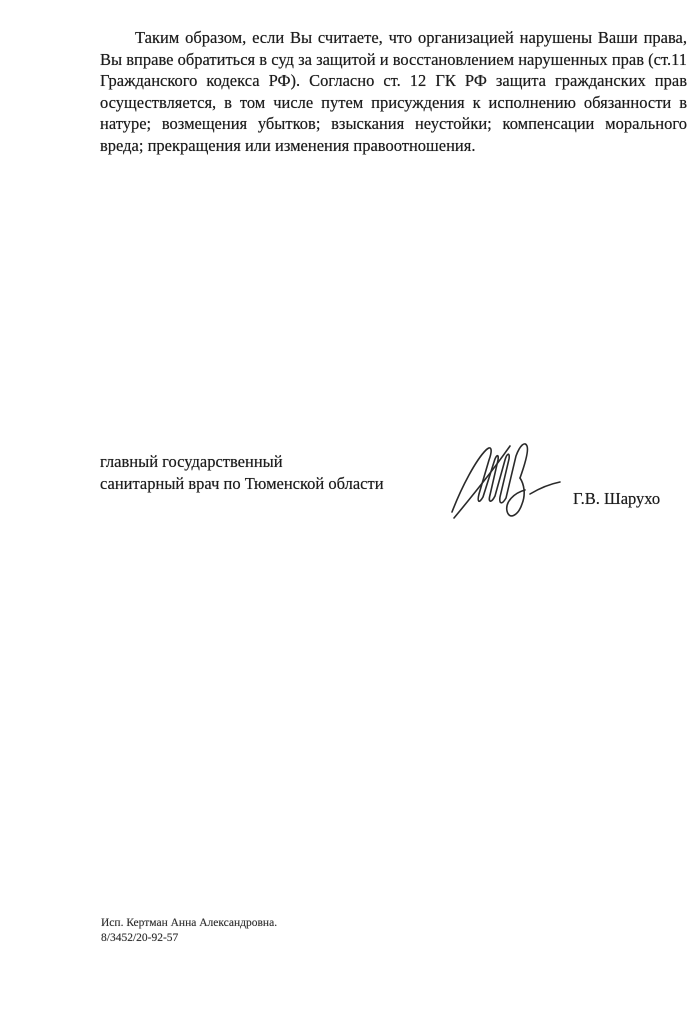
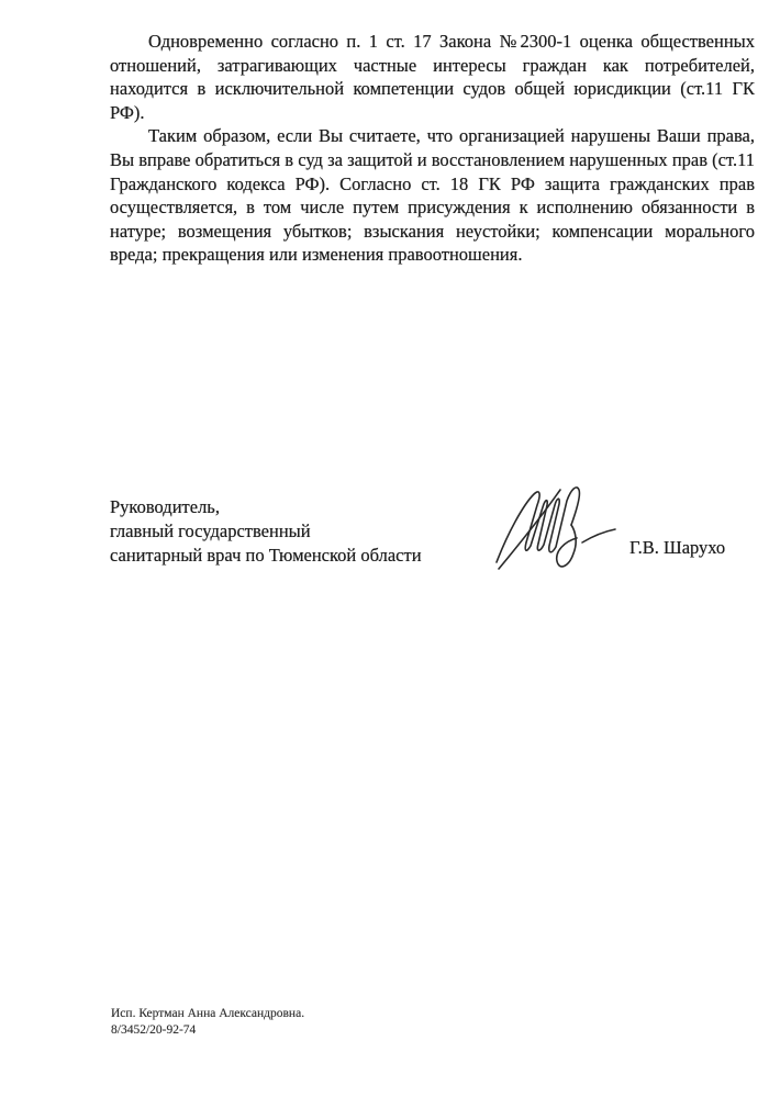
+ Одновременно согласно п. 1 ст. 17 Закона №2300-1 оценка общественных отношений, затрагивающих частные интересы граждан как потребителей, находится в исключительной компетенции судов общей юрисдикции (ст.11 ГК РФ).
- Таким образом, если Вы считаете, что организацией нарушены Ваши права, Вы вправе обратиться в суд за защитой и восстановлением нарушенных прав (ст.11 Гражданского кодекса РФ). Согласно ст. 12 ГК РФ защита гражданских прав осуществляется, в том числе путем присуждения к исполнению обязанности в натуре; возмещения убытков; взыскания неустойки; компенсации морального вреда; прекращения или изменения правоотношения.
+ Таким образом, если Вы считаете, что организацией нарушены Ваши права, Вы вправе обратиться в суд за защитой и восстановлением нарушенных прав (ст.11 Гражданского кодекса РФ). Согласно ст. 18 ГК РФ защита гражданских прав осуществляется, в том числе путем присуждения к исполнению обязанности в натуре; возмещения убытков; взыскания неустойки; компенсации морального вреда; прекращения или изменения правоотношения.
+ Руководитель,
  главный государственный
  санитарный врач по Тюменской области
  Г.В. Шарухо
  Исп. Кертман Анна Александровна.
- 8/3452/20-92-57
+ 8/3452/20-92-74
